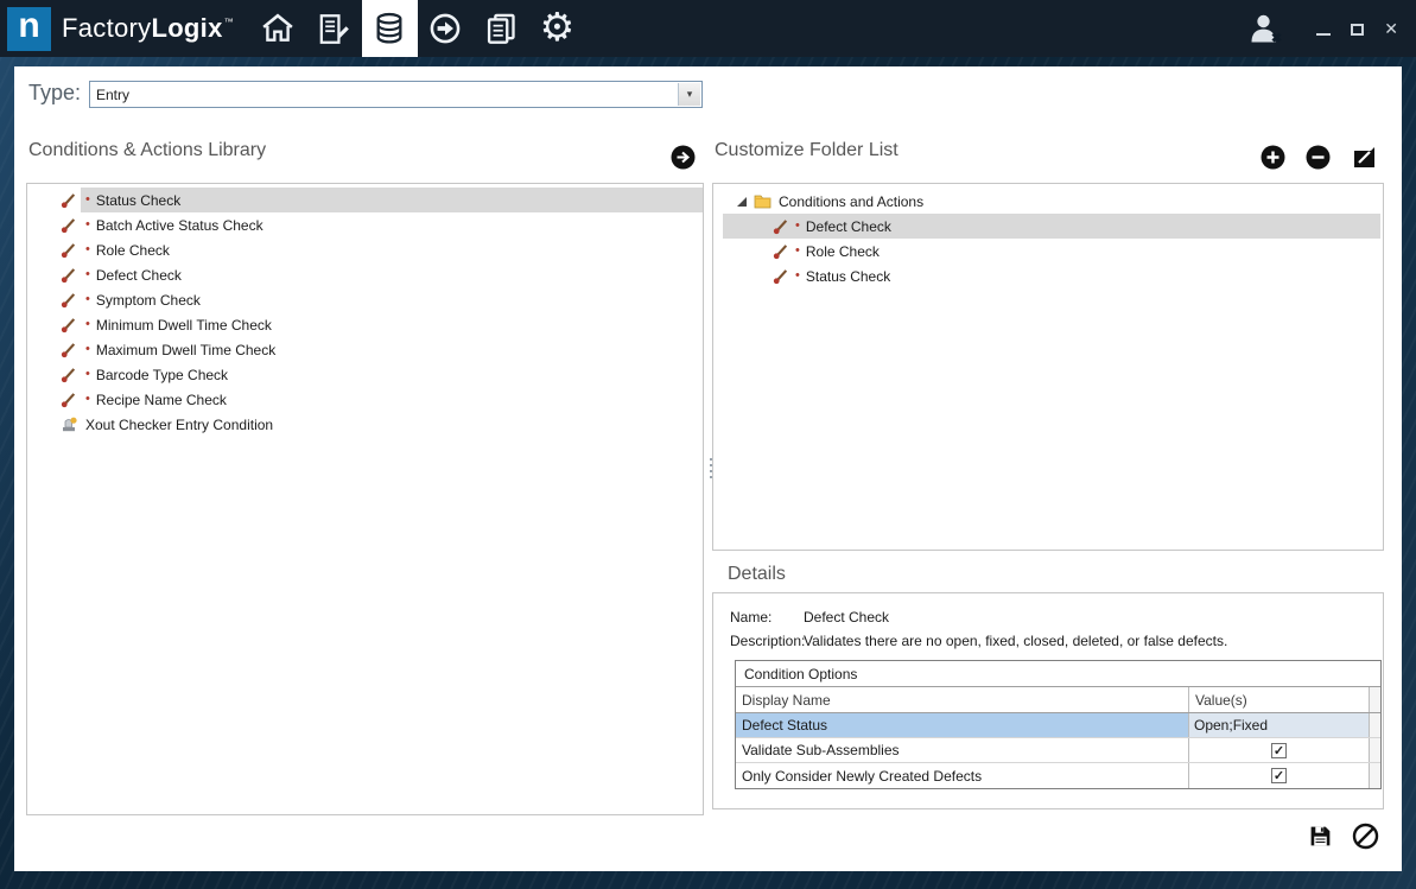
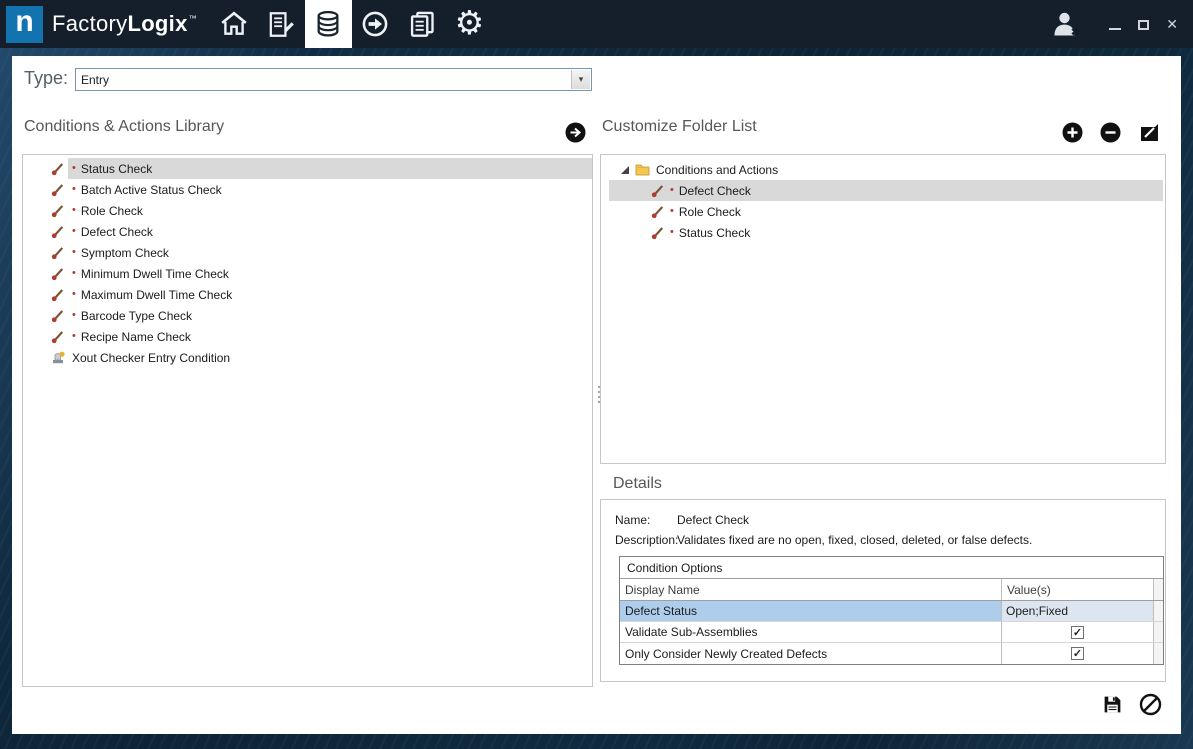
  n
  FactoryLogix™
  ⚙
  ✕
  Type:
  Entry
  ▾
  Conditions & Actions Library
  •
  Status Check
  •
  Batch Active Status Check
  •
  Role Check
  •
  Defect Check
  •
  Symptom Check
  •
  Minimum Dwell Time Check
  •
  Maximum Dwell Time Check
  •
  Barcode Type Check
  •
  Recipe Name Check
  Xout Checker Entry Condition
  Customize Folder List
  Conditions and Actions
  •
  Defect Check
  •
  Role Check
  •
  Status Check
  Details
  Name:
  Defect Check
  Description:
- Validates there are no open, fixed, closed, deleted, or false defects.
+ Validates fixed are no open, fixed, closed, deleted, or false defects.
  Condition Options
  Display Name
  Value(s)
  Defect Status
  Open;Fixed
  Validate Sub-Assemblies
  ✓
  Only Consider Newly Created Defects
  ✓
